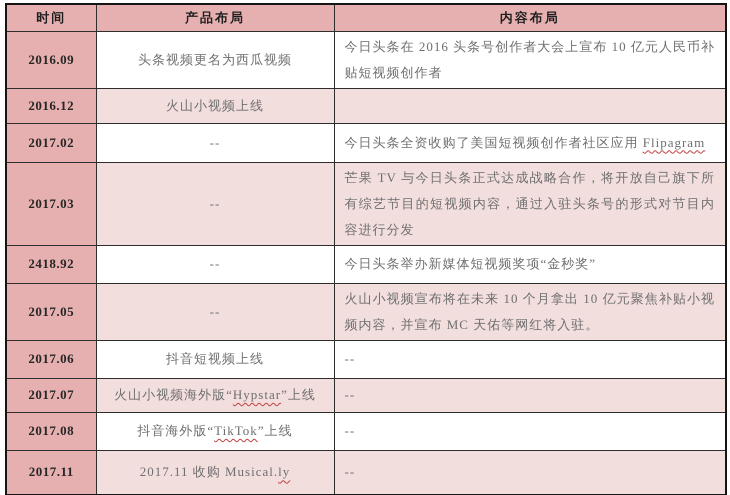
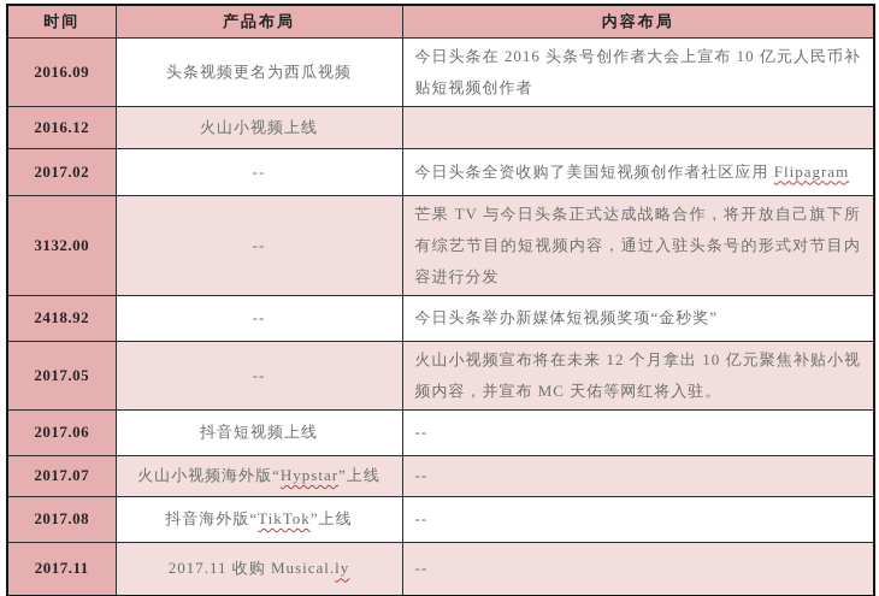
  时间	产品布局	内容布局
  2016.09	头条视频更名为西瓜视频	今日头条在 2016 头条号创作者大会上宣布 10 亿元人民币补贴短视频创作者
  2016.12	火山小视频上线
  2017.02	--	今日头条全资收购了美国短视频创作者社区应用 Flipagram
- 2017.03	--	芒果 TV 与今日头条正式达成战略合作，将开放自己旗下所有综艺节目的短视频内容，通过入驻头条号的形式对节目内容进行分发
+ 3132.00	--	芒果 TV 与今日头条正式达成战略合作，将开放自己旗下所有综艺节目的短视频内容，通过入驻头条号的形式对节目内容进行分发
  2418.92	--	今日头条举办新媒体短视频奖项“金秒奖”
- 2017.05	--	火山小视频宣布将在未来 10 个月拿出 10 亿元聚焦补贴小视频内容，并宣布 MC 天佑等网红将入驻。
+ 2017.05	--	火山小视频宣布将在未来 12 个月拿出 10 亿元聚焦补贴小视频内容，并宣布 MC 天佑等网红将入驻。
  2017.06	抖音短视频上线	--
  2017.07	火山小视频海外版“Hypstar”上线	--
  2017.08	抖音海外版“TikTok”上线	--
  2017.11	2017.11 收购 Musical.ly	--
